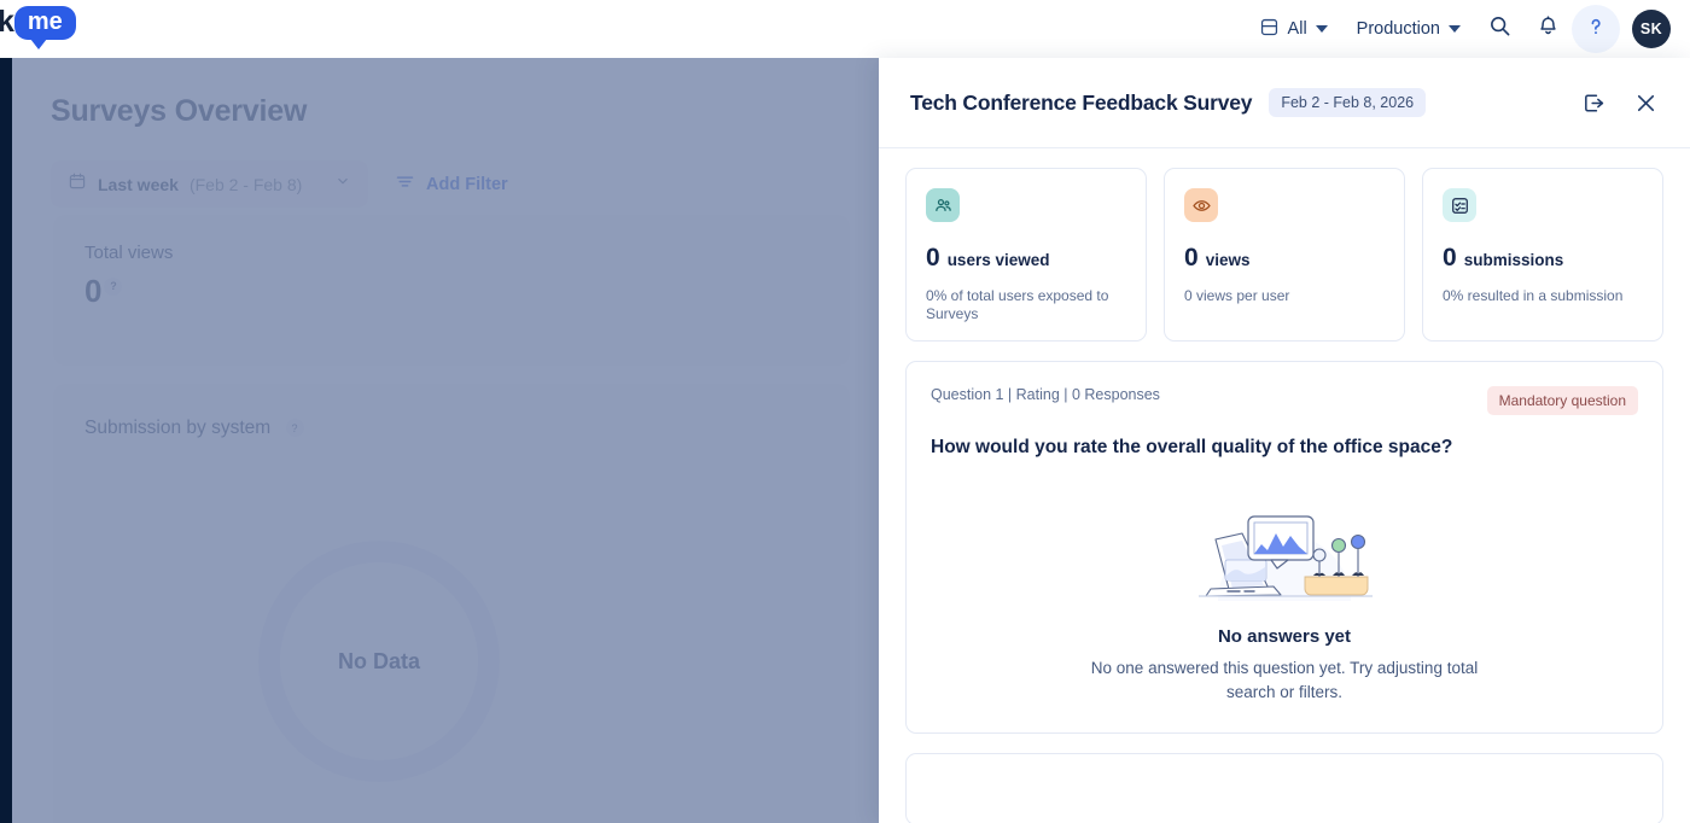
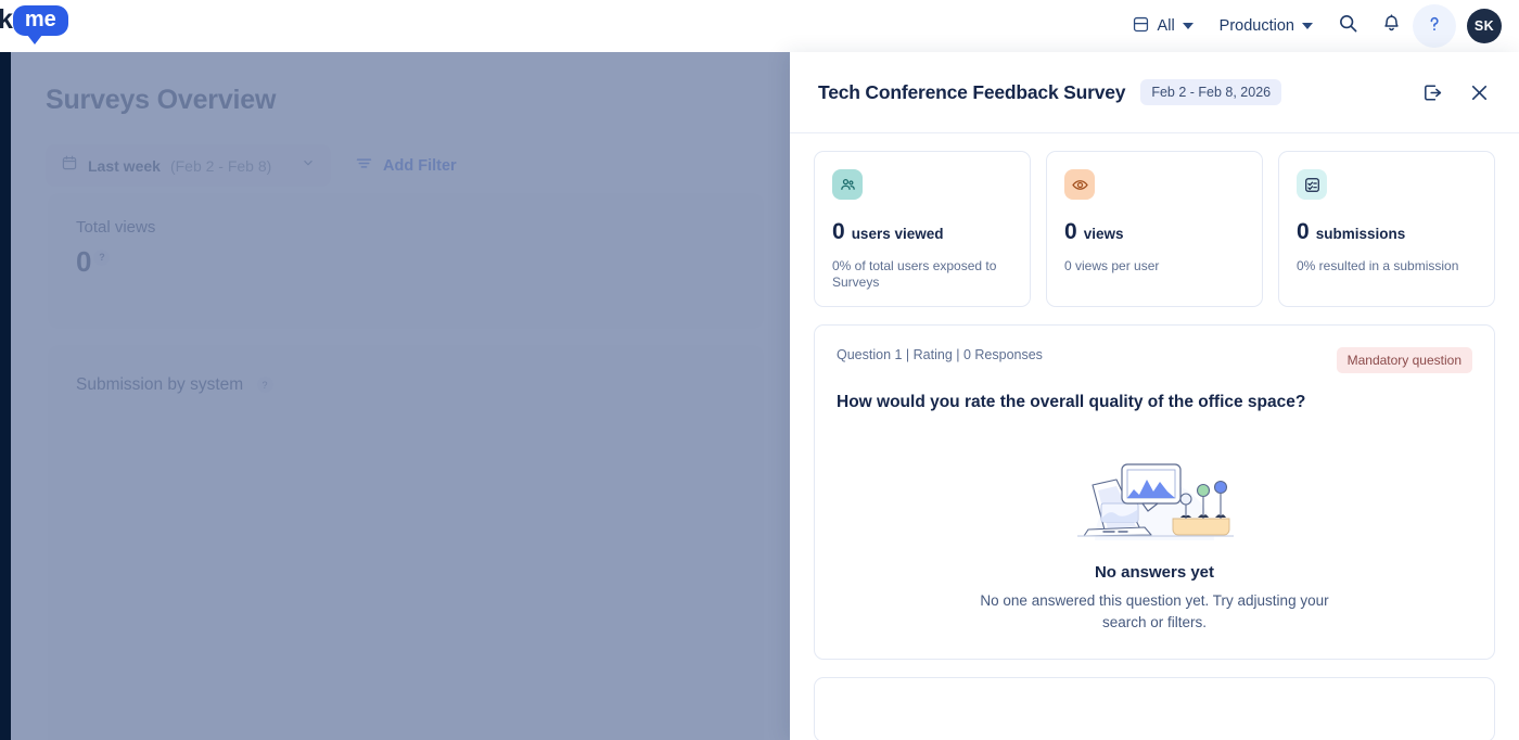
  me
  All
  Production
  SK
  Surveys Overview
  Last week
  (Feb 2 - Feb 8)
  Add Filter
  Total views
  0 ?
  Submission by system
- No Data
  Tech Conference Feedback Survey
  Feb 2 - Feb 8, 2026
  0
  users viewed
  0% of total users exposed to Surveys
  0
  views
  0 views per user
  0
  submissions
  0% resulted in a submission
  Question 1 | Rating | 0 Responses
  Mandatory question
  How would you rate the overall quality of the office space?
  No answers yet
- No one answered this question yet. Try adjusting total search or filters.
+ No one answered this question yet. Try adjusting your search or filters.
